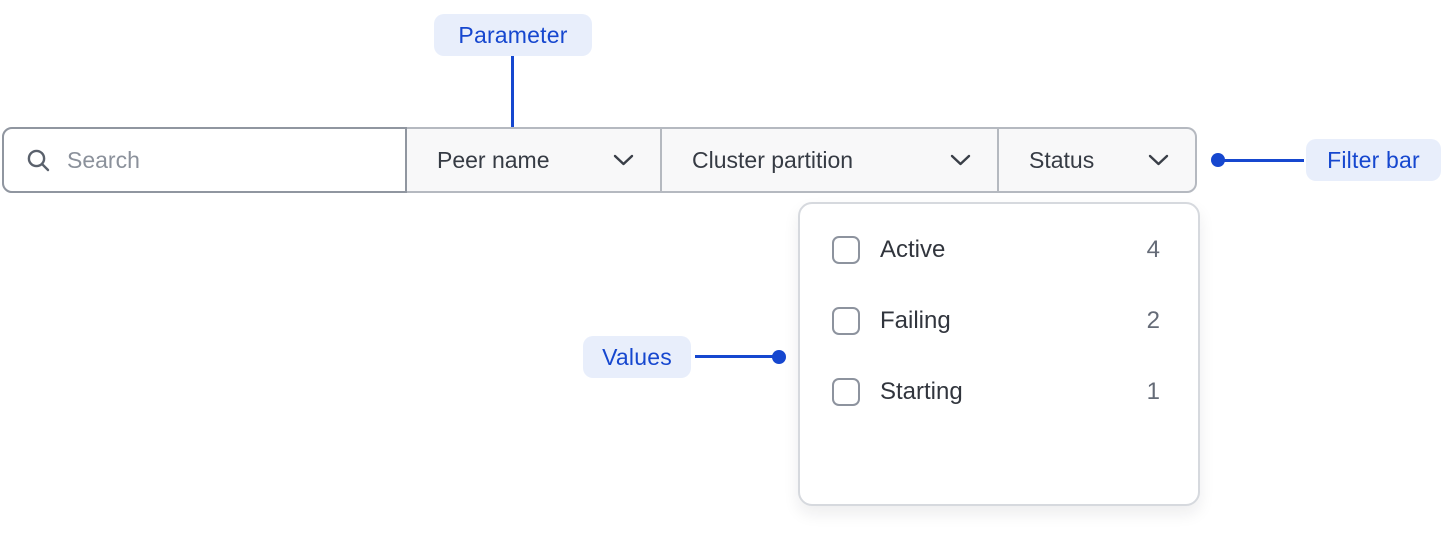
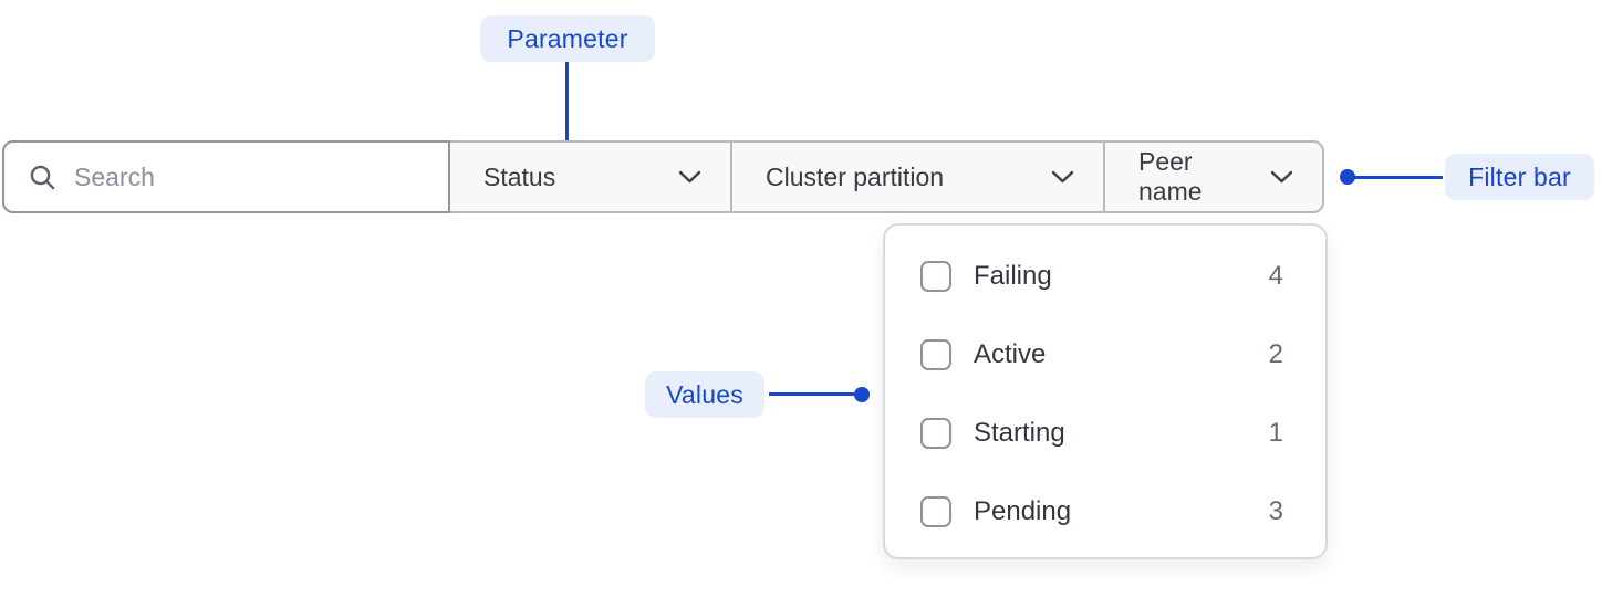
  Parameter
  Search
- Peer name
+ Status
  Cluster partition
- Status
+ Peer name
  Filter bar
  Values
- Active
+ Failing
  4
- Failing
+ Active
  2
  Starting
  1
+ Pending
+ 3
